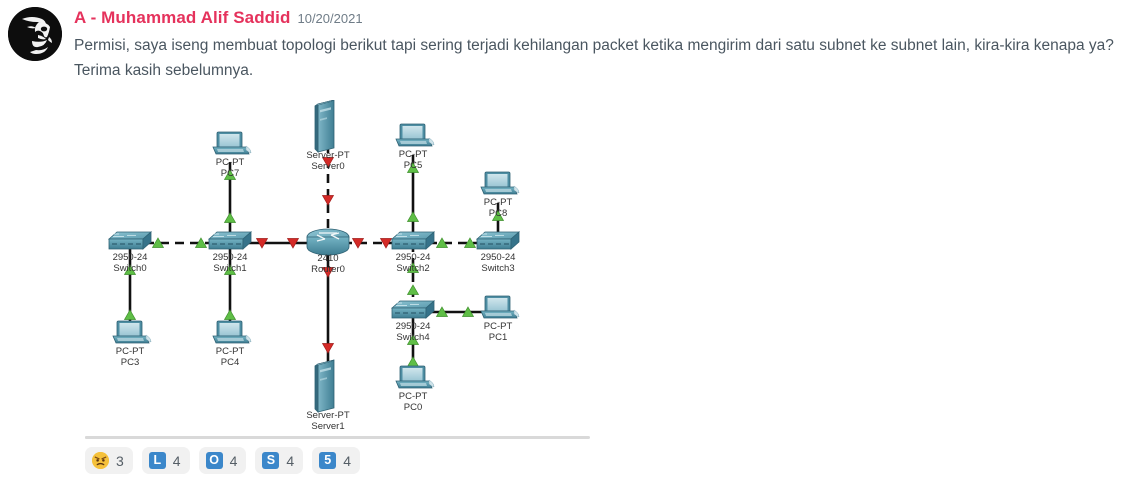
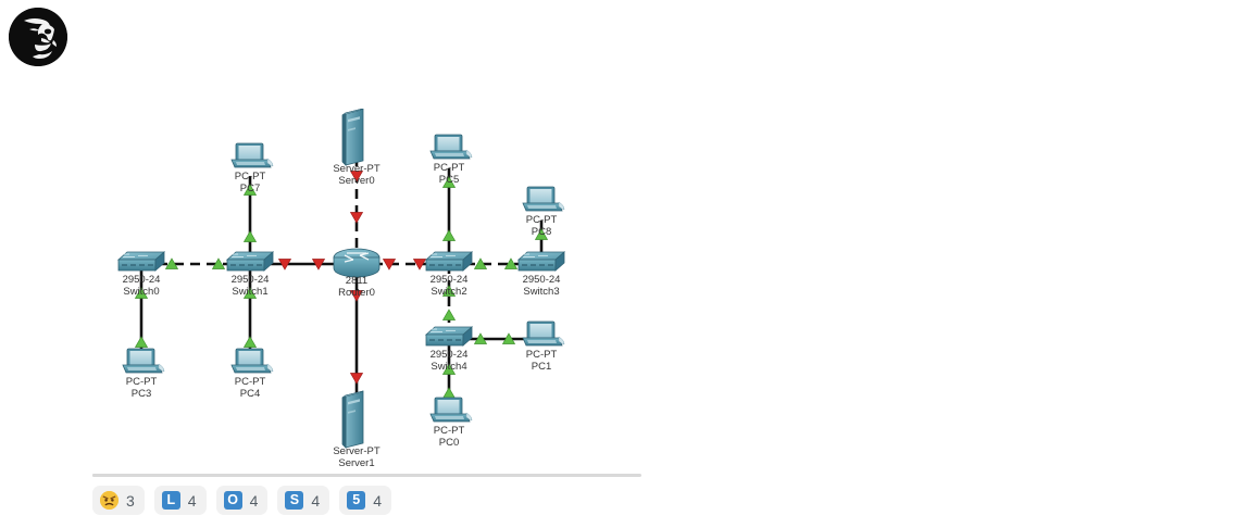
- A - Muhammad Alif Saddid 10/20/2021
- Permisi, saya iseng membuat topologi berikut tapi sering terjadi kehilangan packet ketika mengirim dari satu subnet ke subnet lain, kira-kira kenapa ya? Terima kasih sebelumnya.
  2950-24
  Switch0
  2950-24
  Switch1
- 2410
+ 2811
  Router0
  2950-24
  Switch2
  2950-24
  Switch3
  2950-24
  Switch4
  PC-PT
  PC7
  PC-PT
  PC5
  PC-PT
  PC8
  PC-PT
  PC3
  PC-PT
  PC4
  PC-PT
  PC1
  PC-PT
  PC0
  Server-PT
  Server0
  Server-PT
  Server1
  3
  L
  4
  O
  4
  S
  4
  5
  4
